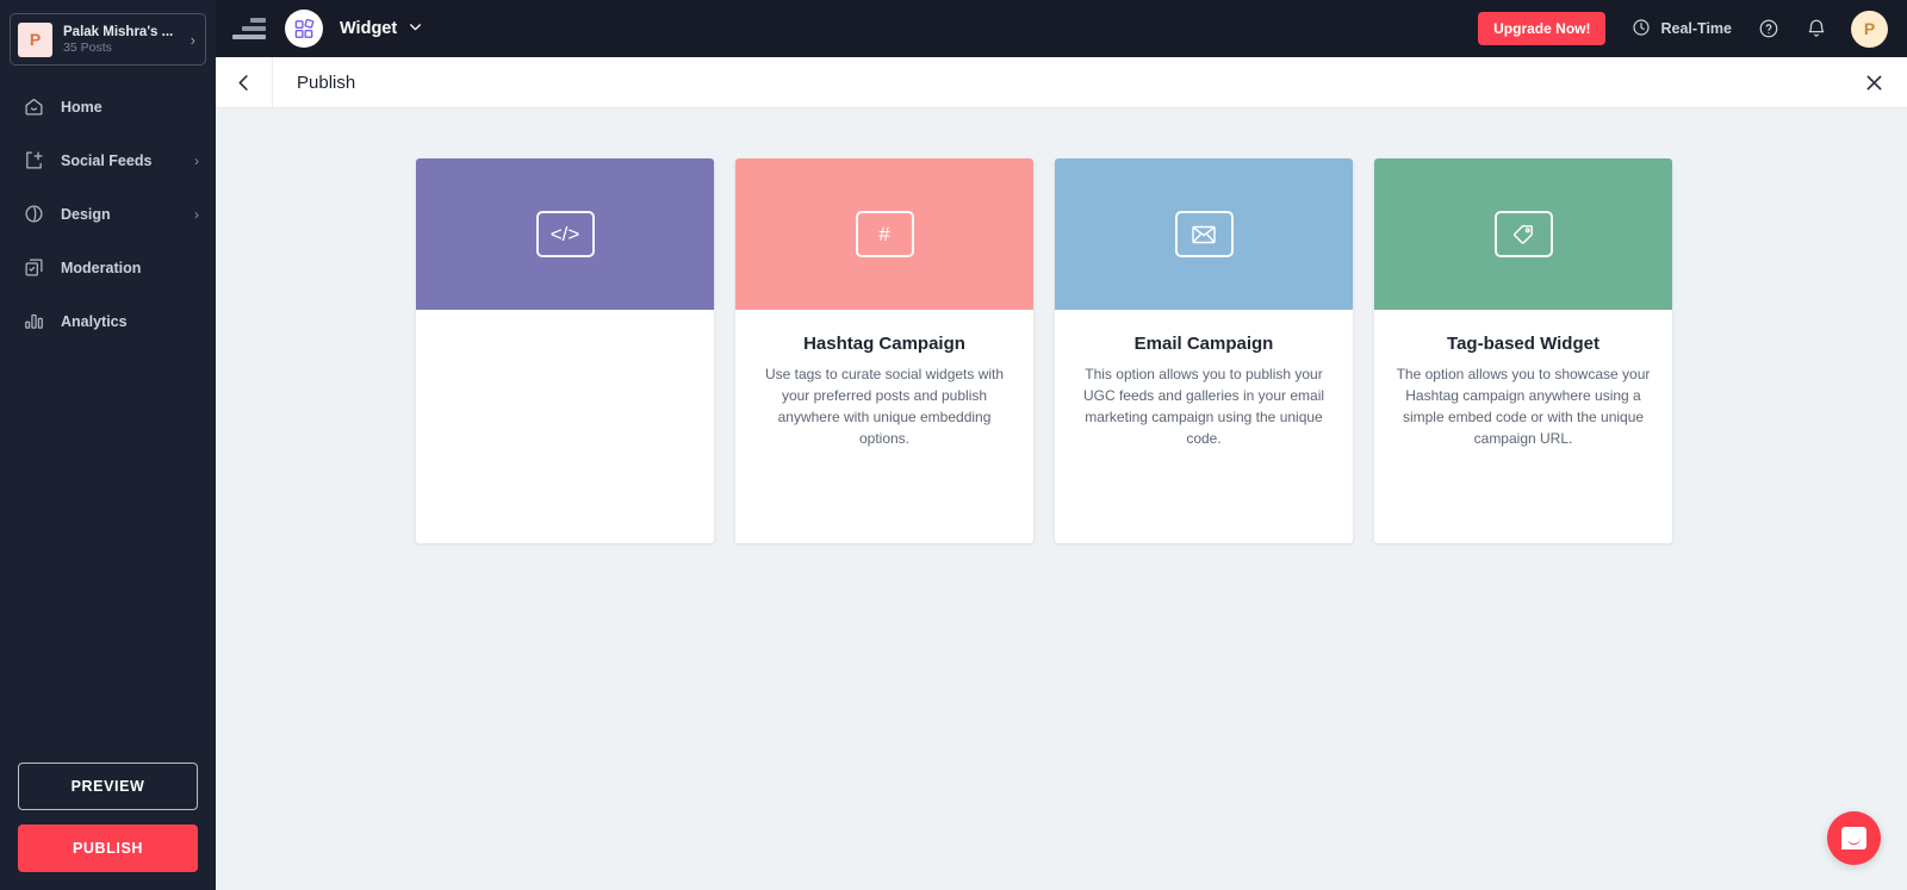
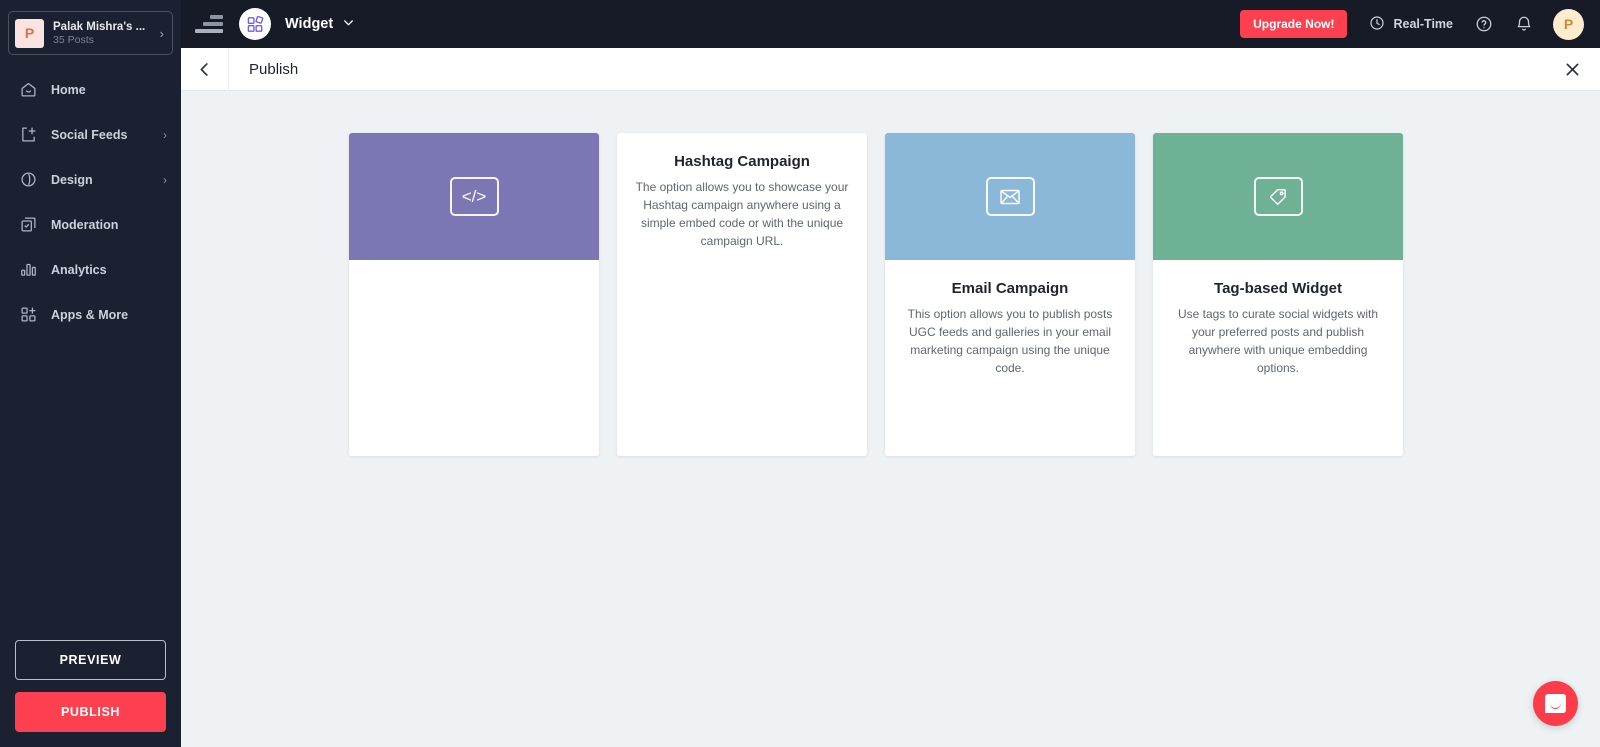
  P
  Palak Mishra's ...
  35 Posts
  ›
  Home
  Social Feeds
  ›
  Design
  ›
  Moderation
  Analytics
+ Apps & More
  PREVIEW PUBLISH
  Widget
  Upgrade Now!
  Real-Time
  P
  Publish
  </>
- #
  Hashtag Campaign
- Use tags to curate social widgets with your preferred posts and publish anywhere with unique embedding options.
+ The option allows you to showcase your Hashtag campaign anywhere using a simple embed code or with the unique campaign URL.
  Email Campaign
- This option allows you to publish your UGC feeds and galleries in your email marketing campaign using the unique code.
+ This option allows you to publish posts UGC feeds and galleries in your email marketing campaign using the unique code.
  Tag-based Widget
- The option allows you to showcase your Hashtag campaign anywhere using a simple embed code or with the unique campaign URL.
+ Use tags to curate social widgets with your preferred posts and publish anywhere with unique embedding options.
